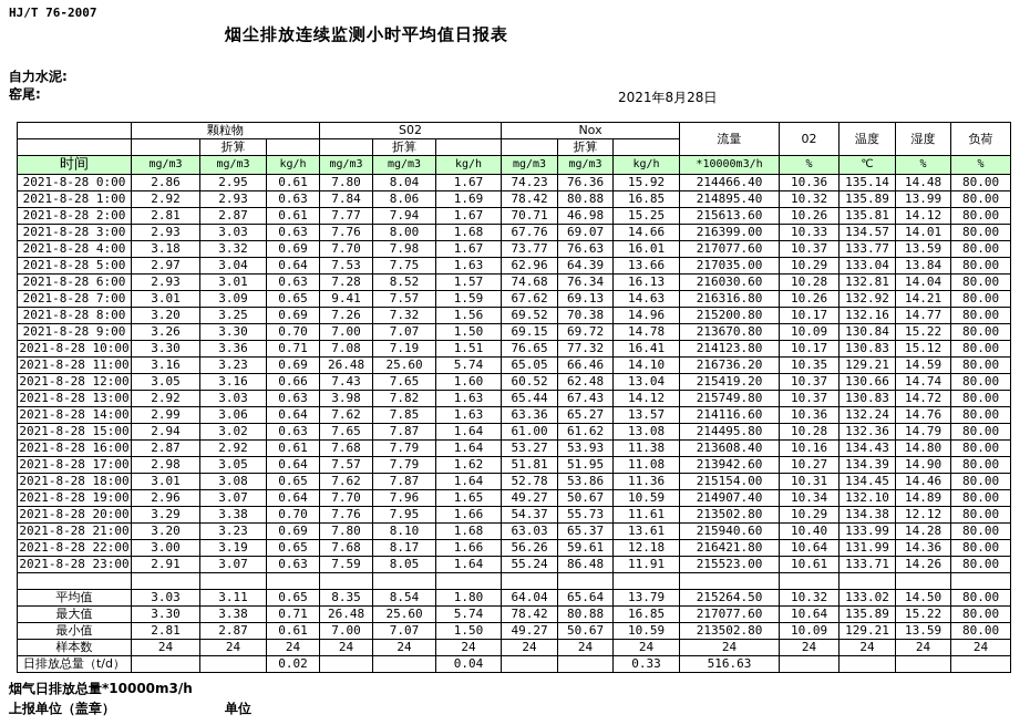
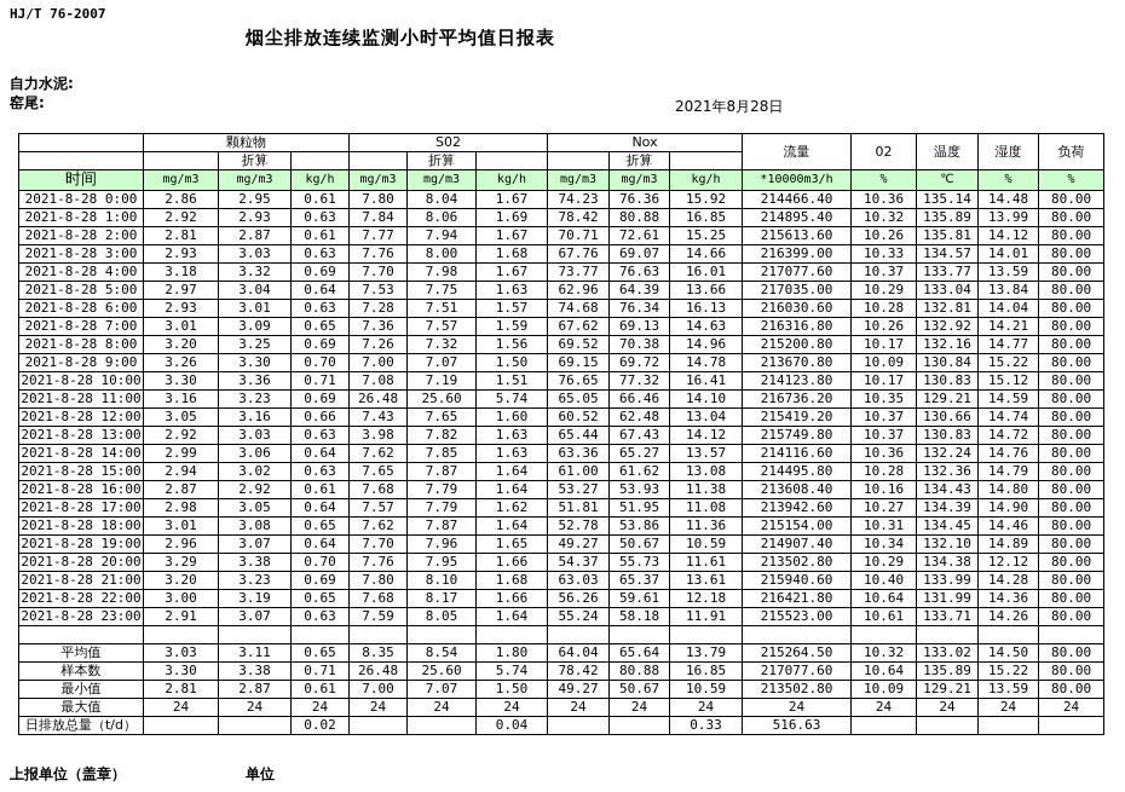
  HJ/T 76-2007
  烟尘排放连续监测小时平均值日报表
  自力水泥:
  窑尾:
  2021年8月28日
  	颗粒物	S02	Nox	流量	02	温度	湿度	负荷
  		折算			折算			折算
  时间	mg/m3	mg/m3	kg/h	mg/m3	mg/m3	kg/h	mg/m3	mg/m3	kg/h	*10000m3/h	%	℃	%	%
  2021-8-28 0:00	2.86	2.95	0.61	7.80	8.04	1.67	74.23	76.36	15.92	214466.40	10.36	135.14	14.48	80.00
  2021-8-28 1:00	2.92	2.93	0.63	7.84	8.06	1.69	78.42	80.88	16.85	214895.40	10.32	135.89	13.99	80.00
- 2021-8-28 2:00	2.81	2.87	0.61	7.77	7.94	1.67	70.71	46.98	15.25	215613.60	10.26	135.81	14.12	80.00
+ 2021-8-28 2:00	2.81	2.87	0.61	7.77	7.94	1.67	70.71	72.61	15.25	215613.60	10.26	135.81	14.12	80.00
  2021-8-28 3:00	2.93	3.03	0.63	7.76	8.00	1.68	67.76	69.07	14.66	216399.00	10.33	134.57	14.01	80.00
  2021-8-28 4:00	3.18	3.32	0.69	7.70	7.98	1.67	73.77	76.63	16.01	217077.60	10.37	133.77	13.59	80.00
  2021-8-28 5:00	2.97	3.04	0.64	7.53	7.75	1.63	62.96	64.39	13.66	217035.00	10.29	133.04	13.84	80.00
- 2021-8-28 6:00	2.93	3.01	0.63	7.28	8.52	1.57	74.68	76.34	16.13	216030.60	10.28	132.81	14.04	80.00
+ 2021-8-28 6:00	2.93	3.01	0.63	7.28	7.51	1.57	74.68	76.34	16.13	216030.60	10.28	132.81	14.04	80.00
- 2021-8-28 7:00	3.01	3.09	0.65	9.41	7.57	1.59	67.62	69.13	14.63	216316.80	10.26	132.92	14.21	80.00
+ 2021-8-28 7:00	3.01	3.09	0.65	7.36	7.57	1.59	67.62	69.13	14.63	216316.80	10.26	132.92	14.21	80.00
  2021-8-28 8:00	3.20	3.25	0.69	7.26	7.32	1.56	69.52	70.38	14.96	215200.80	10.17	132.16	14.77	80.00
  2021-8-28 9:00	3.26	3.30	0.70	7.00	7.07	1.50	69.15	69.72	14.78	213670.80	10.09	130.84	15.22	80.00
  2021-8-28 10:00	3.30	3.36	0.71	7.08	7.19	1.51	76.65	77.32	16.41	214123.80	10.17	130.83	15.12	80.00
  2021-8-28 11:00	3.16	3.23	0.69	26.48	25.60	5.74	65.05	66.46	14.10	216736.20	10.35	129.21	14.59	80.00
  2021-8-28 12:00	3.05	3.16	0.66	7.43	7.65	1.60	60.52	62.48	13.04	215419.20	10.37	130.66	14.74	80.00
  2021-8-28 13:00	2.92	3.03	0.63	3.98	7.82	1.63	65.44	67.43	14.12	215749.80	10.37	130.83	14.72	80.00
  2021-8-28 14:00	2.99	3.06	0.64	7.62	7.85	1.63	63.36	65.27	13.57	214116.60	10.36	132.24	14.76	80.00
  2021-8-28 15:00	2.94	3.02	0.63	7.65	7.87	1.64	61.00	61.62	13.08	214495.80	10.28	132.36	14.79	80.00
  2021-8-28 16:00	2.87	2.92	0.61	7.68	7.79	1.64	53.27	53.93	11.38	213608.40	10.16	134.43	14.80	80.00
  2021-8-28 17:00	2.98	3.05	0.64	7.57	7.79	1.62	51.81	51.95	11.08	213942.60	10.27	134.39	14.90	80.00
  2021-8-28 18:00	3.01	3.08	0.65	7.62	7.87	1.64	52.78	53.86	11.36	215154.00	10.31	134.45	14.46	80.00
  2021-8-28 19:00	2.96	3.07	0.64	7.70	7.96	1.65	49.27	50.67	10.59	214907.40	10.34	132.10	14.89	80.00
  2021-8-28 20:00	3.29	3.38	0.70	7.76	7.95	1.66	54.37	55.73	11.61	213502.80	10.29	134.38	12.12	80.00
  2021-8-28 21:00	3.20	3.23	0.69	7.80	8.10	1.68	63.03	65.37	13.61	215940.60	10.40	133.99	14.28	80.00
  2021-8-28 22:00	3.00	3.19	0.65	7.68	8.17	1.66	56.26	59.61	12.18	216421.80	10.64	131.99	14.36	80.00
- 2021-8-28 23:00	2.91	3.07	0.63	7.59	8.05	1.64	55.24	86.48	11.91	215523.00	10.61	133.71	14.26	80.00
+ 2021-8-28 23:00	2.91	3.07	0.63	7.59	8.05	1.64	55.24	58.18	11.91	215523.00	10.61	133.71	14.26	80.00
  平均值	3.03	3.11	0.65	8.35	8.54	1.80	64.04	65.64	13.79	215264.50	10.32	133.02	14.50	80.00
- 最大值	3.30	3.38	0.71	26.48	25.60	5.74	78.42	80.88	16.85	217077.60	10.64	135.89	15.22	80.00
+ 样本数	3.30	3.38	0.71	26.48	25.60	5.74	78.42	80.88	16.85	217077.60	10.64	135.89	15.22	80.00
  最小值	2.81	2.87	0.61	7.00	7.07	1.50	49.27	50.67	10.59	213502.80	10.09	129.21	13.59	80.00
- 样本数	24	24	24	24	24	24	24	24	24	24	24	24	24	24
+ 最大值	24	24	24	24	24	24	24	24	24	24	24	24	24	24
  日排放总量（t/d）			0.02			0.04			0.33	516.63
- 烟气日排放总量*10000m3/h
  上报单位（盖章）
  单位
